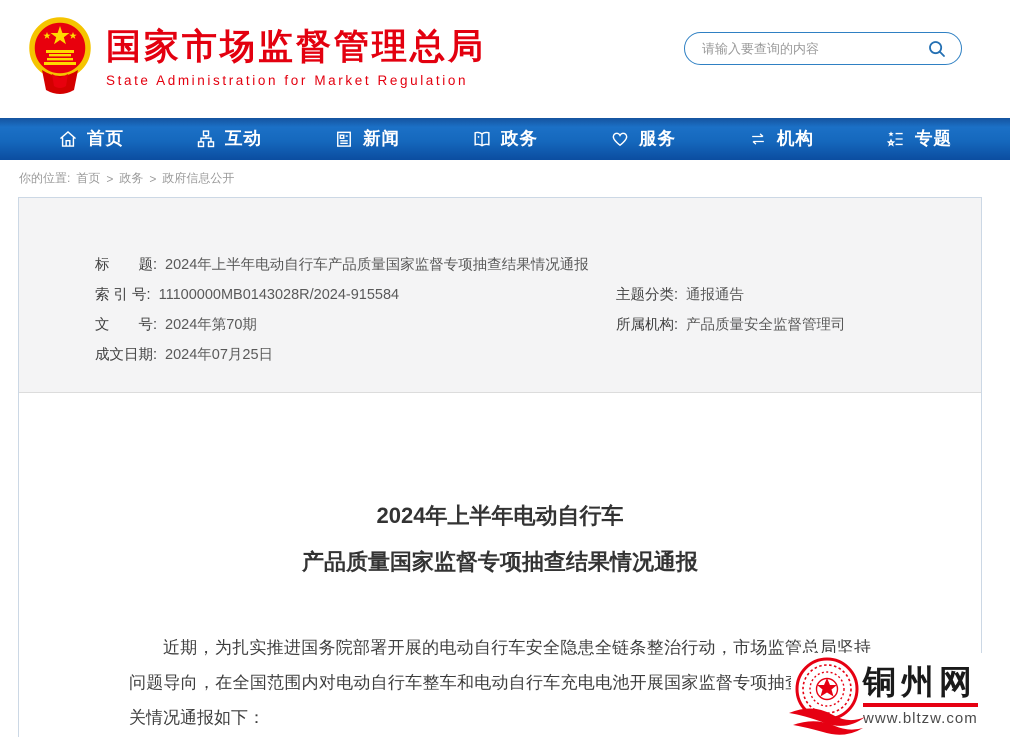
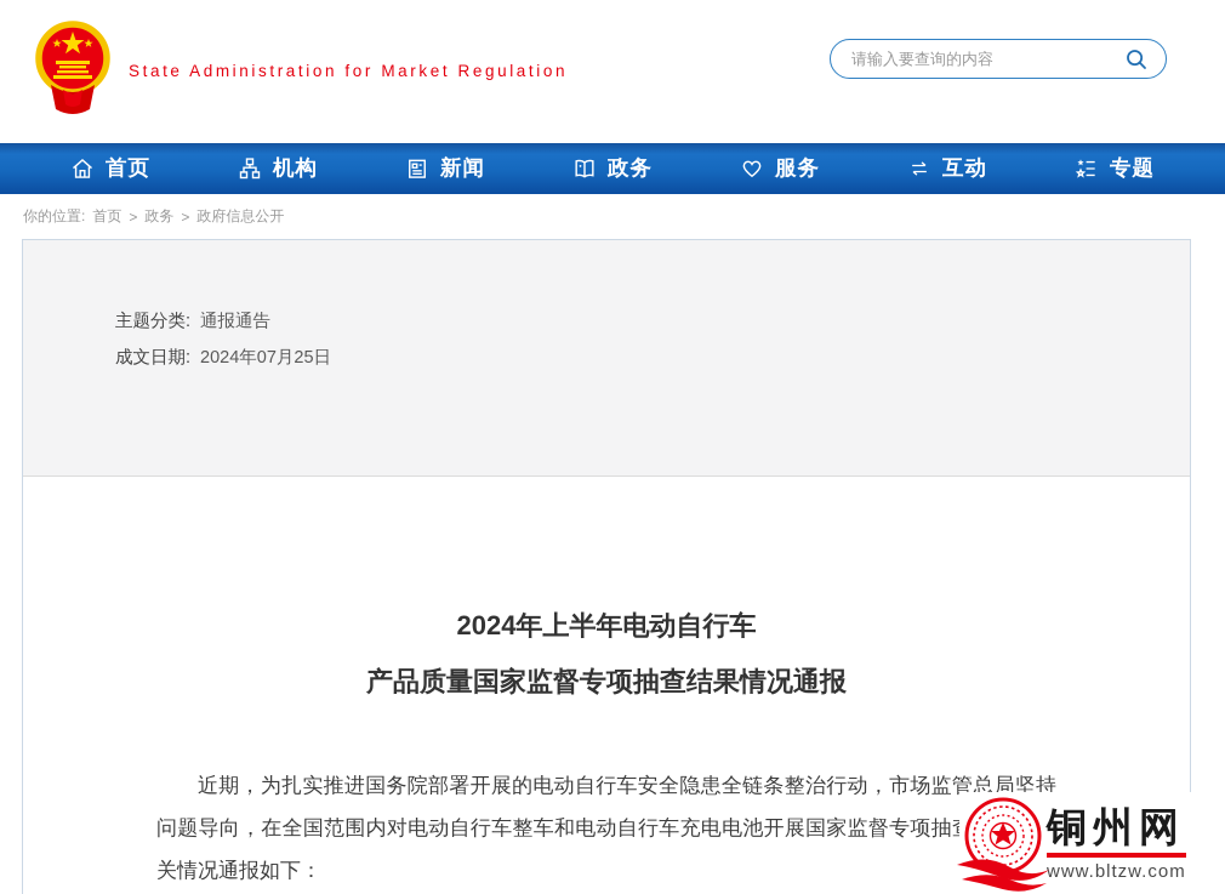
- 国家市场监督管理总局
  State Administration for Market Regulation
  请输入要查询的内容
  首页
- 互动
+ 机构
  新闻
  政务
  服务
- 机构
+ 互动
  专题
  你的位置:
  首页
  >
  政务
  >
  政府信息公开
- 标 题:
- 2024年上半年电动自行车产品质量国家监督专项抽查结果情况通报
- 索 引 号:
- 11100000MB0143028R/2024-915584
  主题分类:
  通报通告
- 文 号:
- 2024年第70期
- 所属机构:
- 产品质量安全监督管理司
  成文日期:
  2024年07月25日
  2024年上半年电动自行车
  产品质量国家监督专项抽查结果情况通报
  近期，为扎实推进国务院部署开展的电动自行车安全隐患全链条整治行动，市场监管总局坚持问题导向，在全国范围内对电动自行车整车和电动自行车充电电池开展国家监督专项抽关情况通报如下：
  铜州网
  www.bltzw.com
